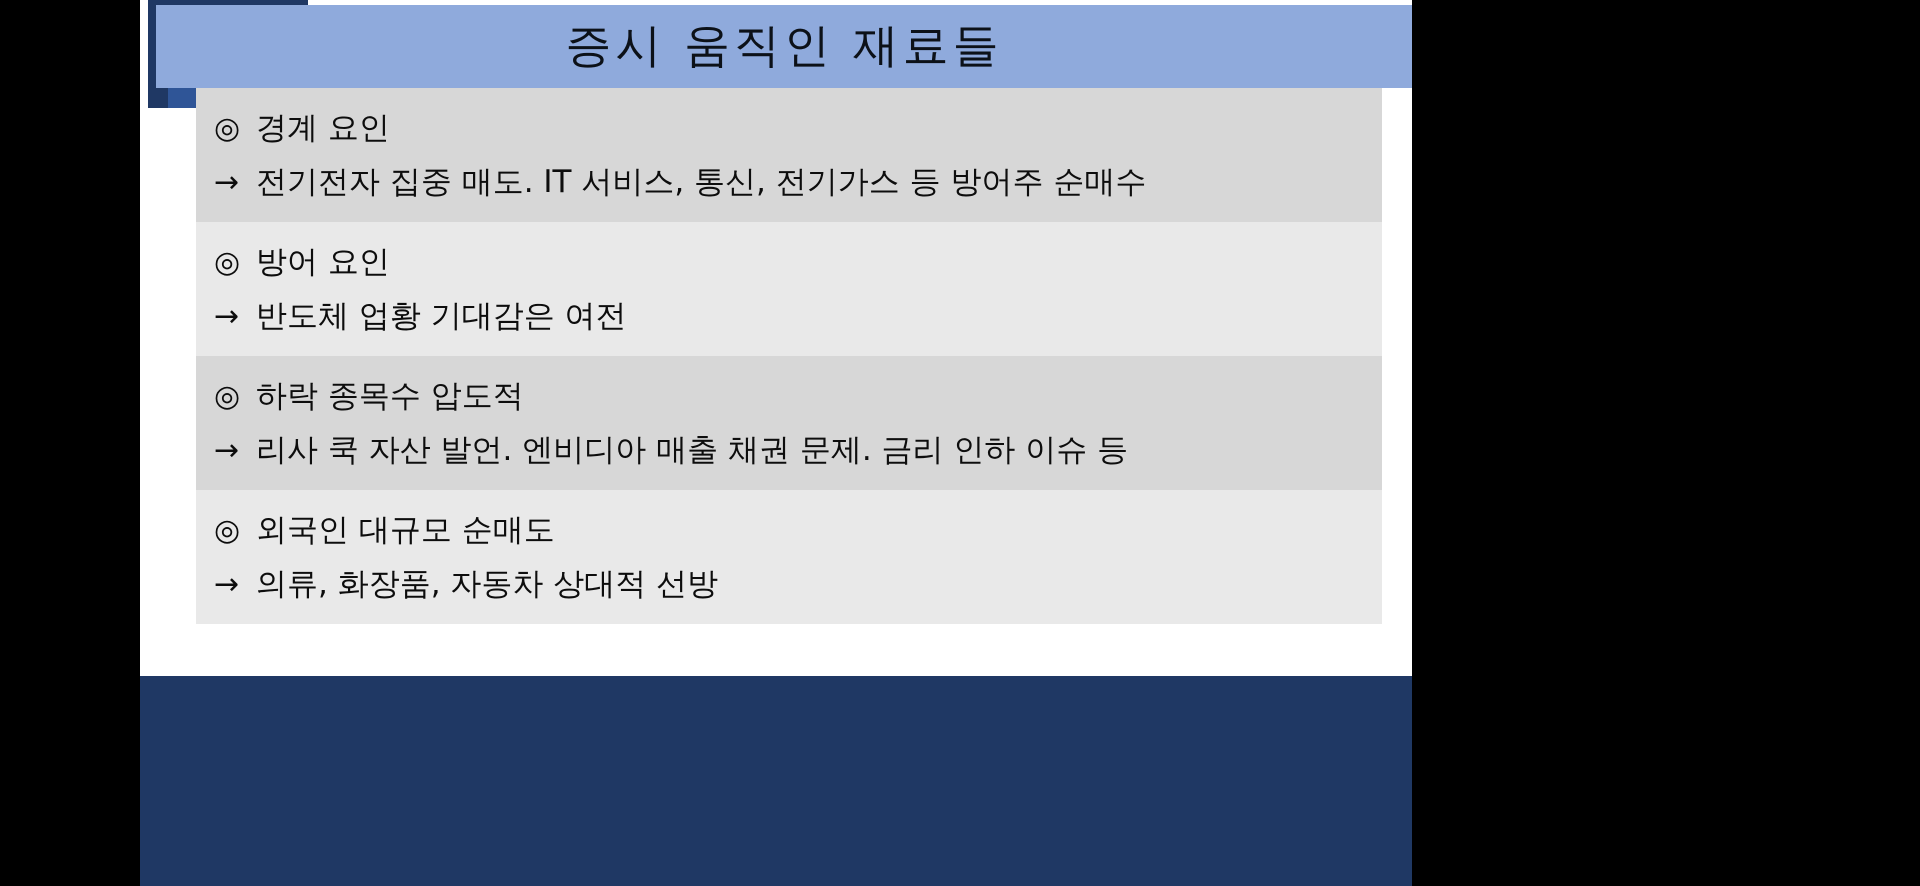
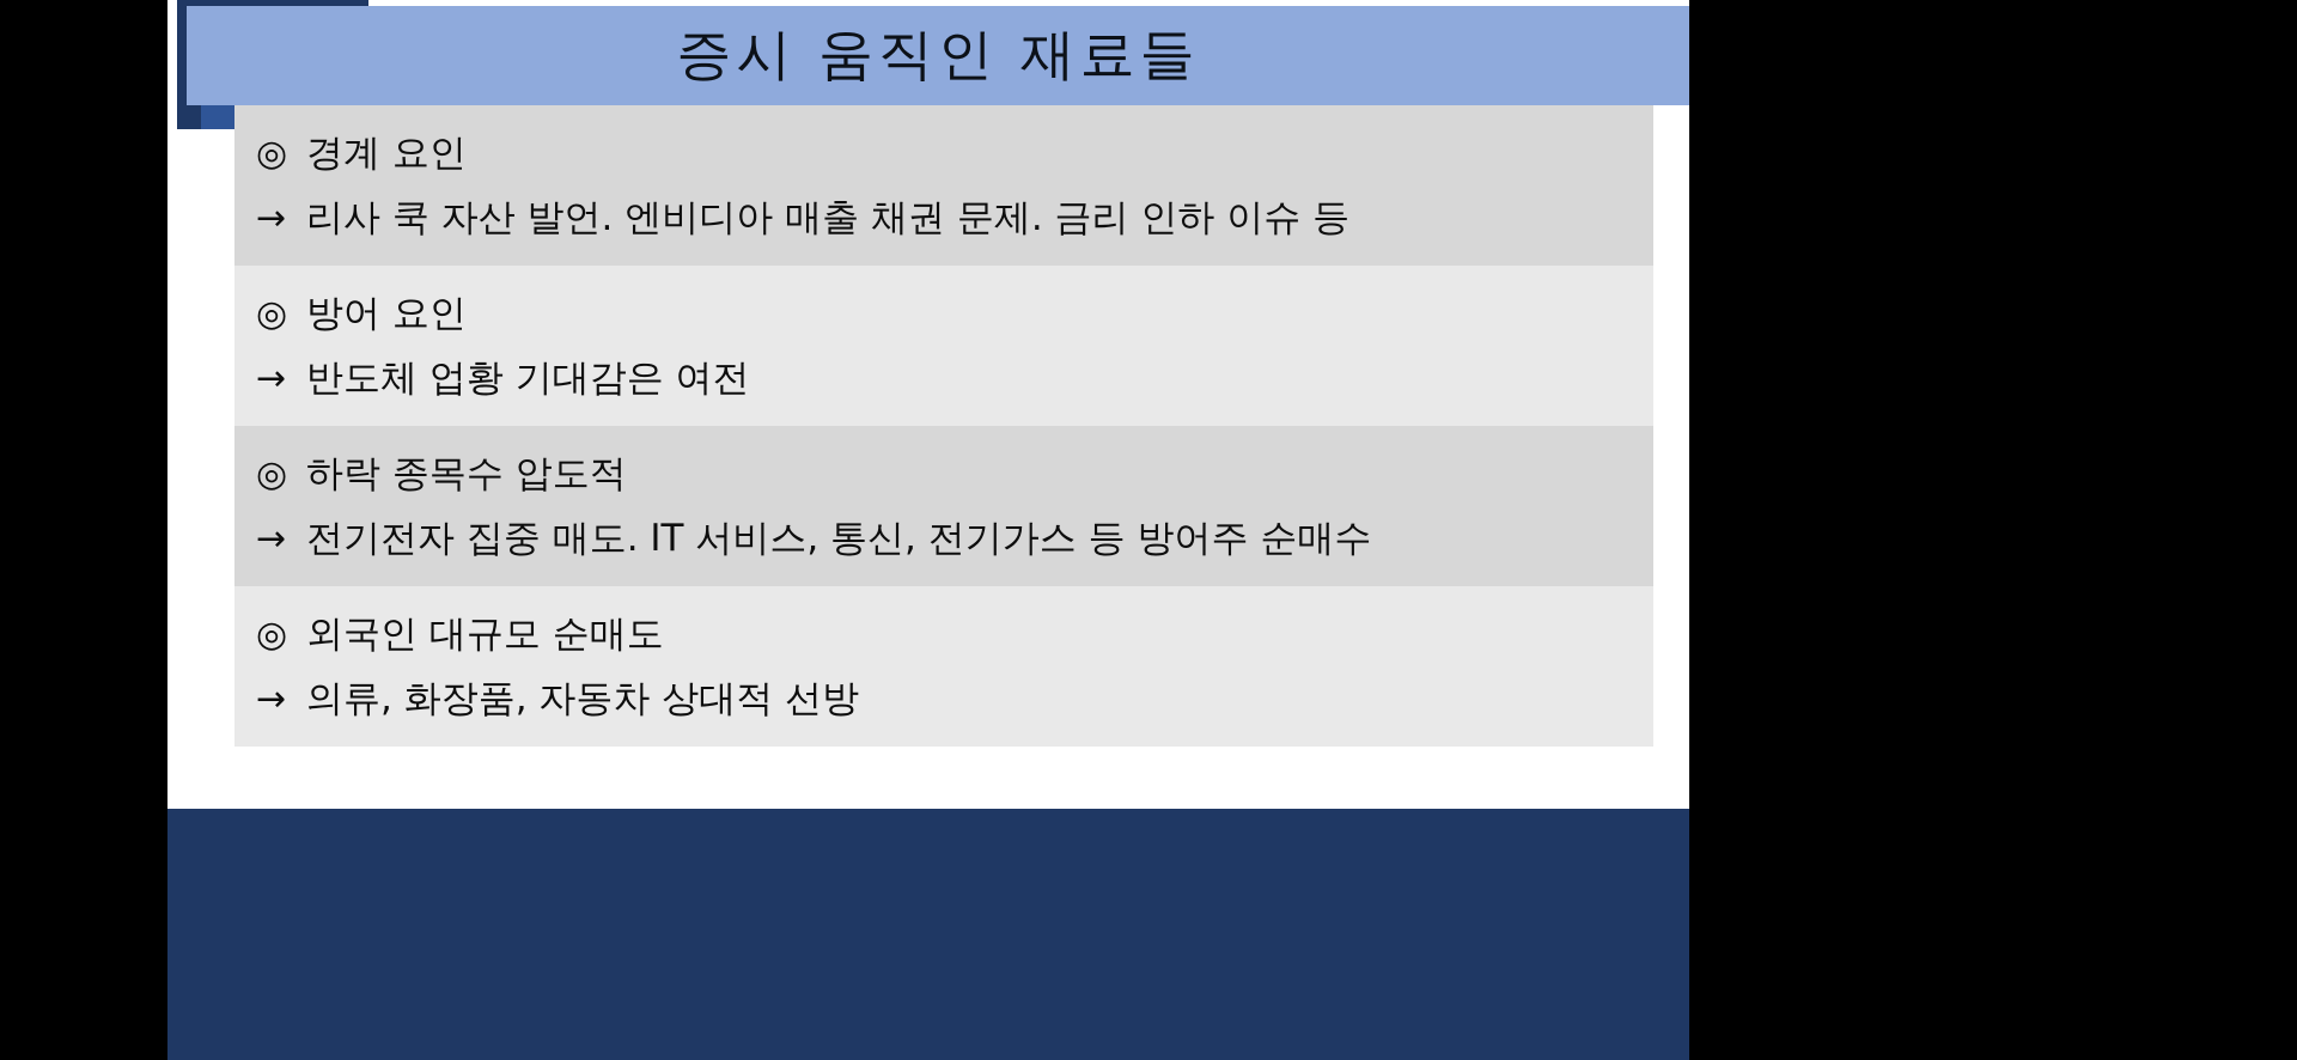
  증시 움직인 재료들
  ◎
  경계 요인
  →
- 전기전자 집중 매도. IT 서비스, 통신, 전기가스 등 방어주 순매수
+ 리사 쿡 자산 발언. 엔비디아 매출 채권 문제. 금리 인하 이슈 등
  ◎
  방어 요인
  →
  반도체 업황 기대감은 여전
  ◎
  하락 종목수 압도적
  →
- 리사 쿡 자산 발언. 엔비디아 매출 채권 문제. 금리 인하 이슈 등
+ 전기전자 집중 매도. IT 서비스, 통신, 전기가스 등 방어주 순매수
  ◎
  외국인 대규모 순매도
  →
  의류, 화장품, 자동차 상대적 선방
